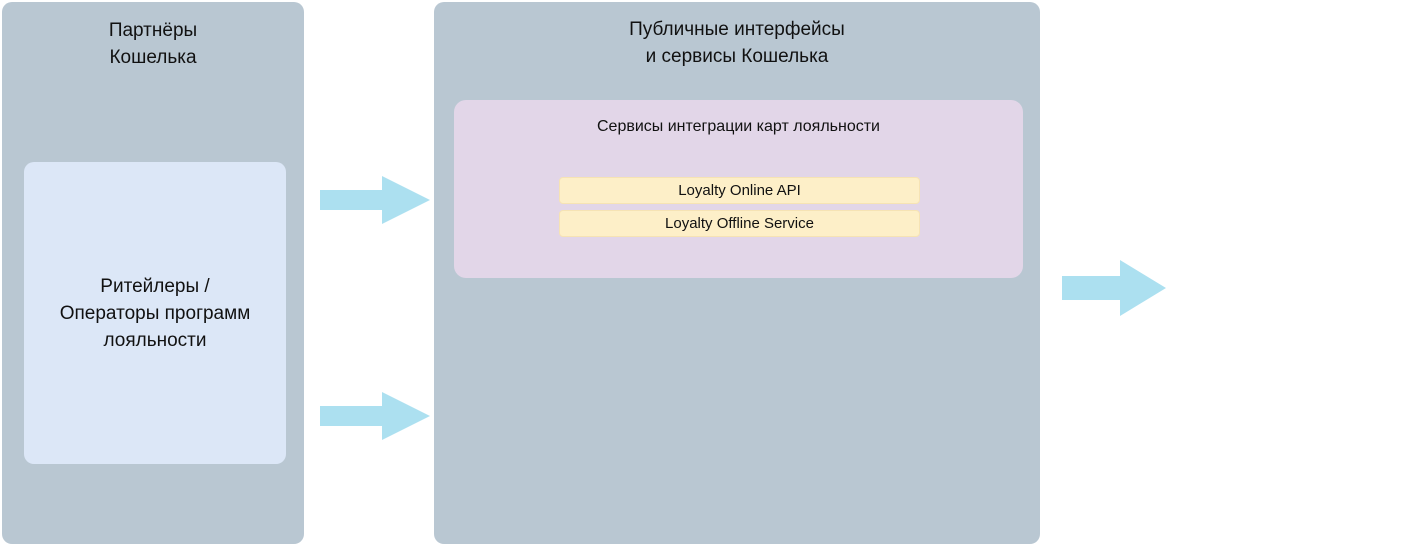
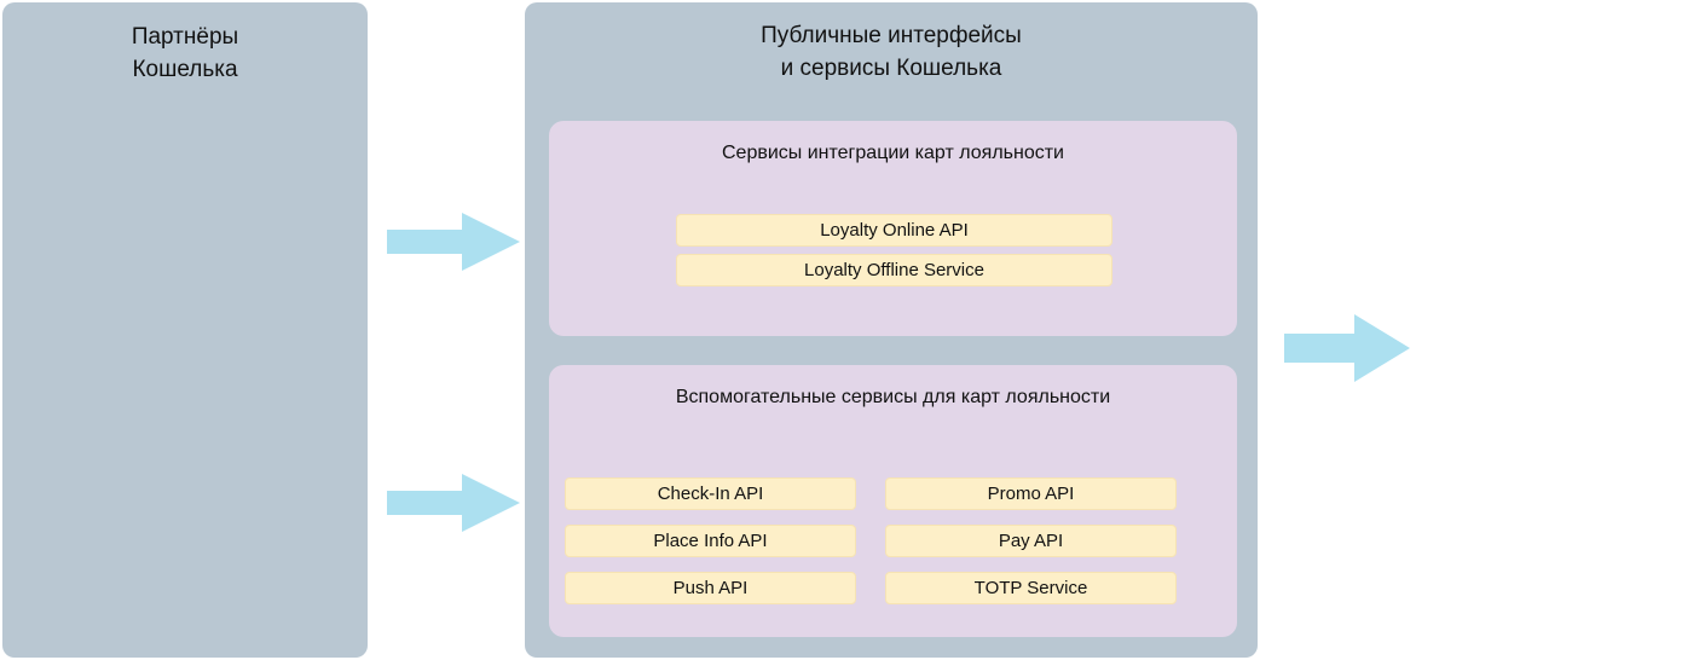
  Партнёры
  Кошелька
- Ритейлеры /
- Операторы программ
- лояльности
  Публичные интерфейсы
  и сервисы Кошелька
  Сервисы интеграции карт лояльности
  Loyalty Online API
  Loyalty Offline Service
+ Вспомогательные сервисы для карт лояльности
+ Check-In API
+ Place Info API
+ Push API
+ Promo API
+ Pay API
+ TOTP Service
